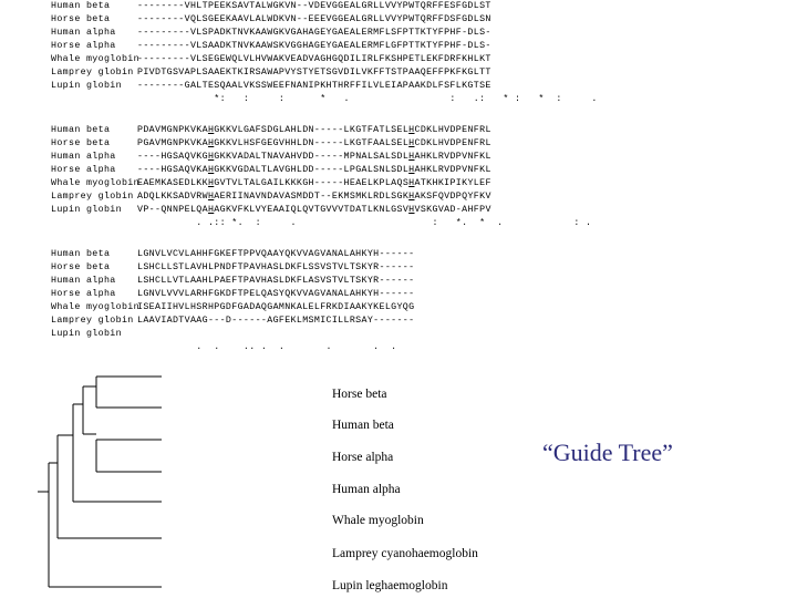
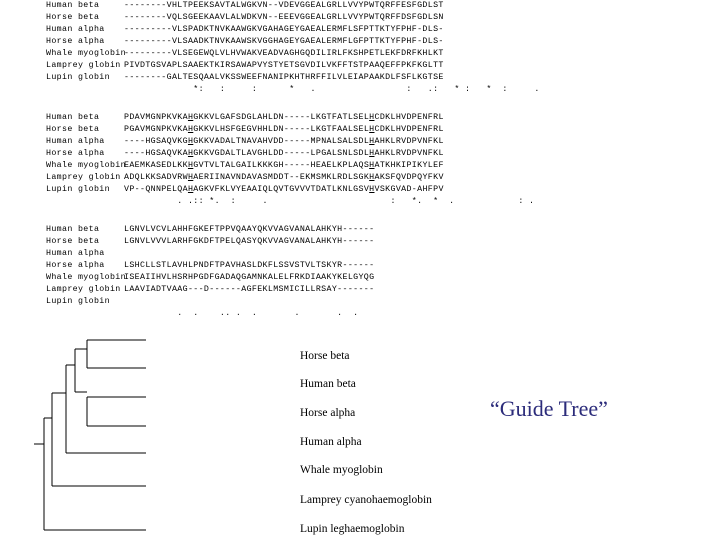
  Human beta
  --------VHLTPEEKSAVTALWGKVN--VDEVGGEALGRLLVVYPWTQRFFESFGDLST
  Horse beta
  --------VQLSGEEKAAVLALWDKVN--EEEVGGEALGRLLVVYPWTQRFFDSFGDLSN
  Human alpha
  ---------VLSPADKTNVKAAWGKVGAHAGEYGAEALERMFLSFPTTKTYFPHF-DLS-
  Horse alpha
  ---------VLSAADKTNVKAAWSKVGGHAGEYGAEALERMFLGFPTTKTYFPHF-DLS-
  Whale myoglobin
  ---------VLSEGEWQLVLHVWAKVEADVAGHGQDILIRLFKSHPETLEKFDRFKHLKT
  Lamprey globin
  PIVDTGSVAPLSAAEKTKIRSAWAPVYSTYETSGVDILVKFFTSTPAAQEFFPKFKGLTT
  Lupin globin
  --------GALTESQAALVKSSWEEFNANIPKHTHRFFILVLEIAPAAKDLFSFLKGTSE
  *: : : * . : .: * : * : .
  Human beta
  PDAVMGNPKVKAHGKKVLGAFSDGLAHLDN-----LKGTFATLSELHCDKLHVDPENFRL
  Horse beta
  PGAVMGNPKVKAHGKKVLHSFGEGVHHLDN-----LKGTFAALSELHCDKLHVDPENFRL
  Human alpha
  ----HGSAQVKGHGKKVADALTNAVAHVDD-----MPNALSALSDLHAHKLRVDPVNFKL
  Horse alpha
  ----HGSAQVKAHGKKVGDALTLAVGHLDD-----LPGALSNLSDLHAHKLRVDPVNFKL
  Whale myoglobin
  EAEMKASEDLKKHGVTVLTALGAILKKKGH-----HEAELKPLAQSHATKHKIPIKYLEF
  Lamprey globin
  ADQLKKSADVRWHAERIINAVNDAVASMDDT--EKMSMKLRDLSGKHAKSFQVDPQYFKV
  Lupin globin
  VP--QNNPELQAHAGKVFKLVYEAAIQLQVTGVVVTDATLKNLGSVHVSKGVAD-AHFPV
  . .:: *. : . : *. * . : .
  Human beta
  LGNVLVCVLAHHFGKEFTPPVQAAYQKVVAGVANALAHKYH------
  Horse beta
- LSHCLLSTLAVHLPNDFTPAVHASLDKFLSSVSTVLTSKYR------
+ LGNVLVVVLARHFGKDFTPELQASYQKVVAGVANALAHKYH------
  Human alpha
- LSHCLLVTLAAHLPAEFTPAVHASLDKFLASVSTVLTSKYR------
  Horse alpha
- LGNVLVVVLARHFGKDFTPELQASYQKVVAGVANALAHKYH------
+ LSHCLLSTLAVHLPNDFTPAVHASLDKFLSSVSTVLTSKYR------
  Whale myoglobin
  ISEAIIHVLHSRHPGDFGADAQGAMNKALELFRKDIAAKYKELGYQG
  Lamprey globin
  LAAVIADTVAAG---D------AGFEKLMSMICILLRSAY-------
  Lupin globin
  . . .. . . . . .
  “Guide Tree”
  Horse beta
  Human beta
  Horse alpha
  Human alpha
  Whale myoglobin
  Lamprey cyanohaemoglobin
  Lupin leghaemoglobin
